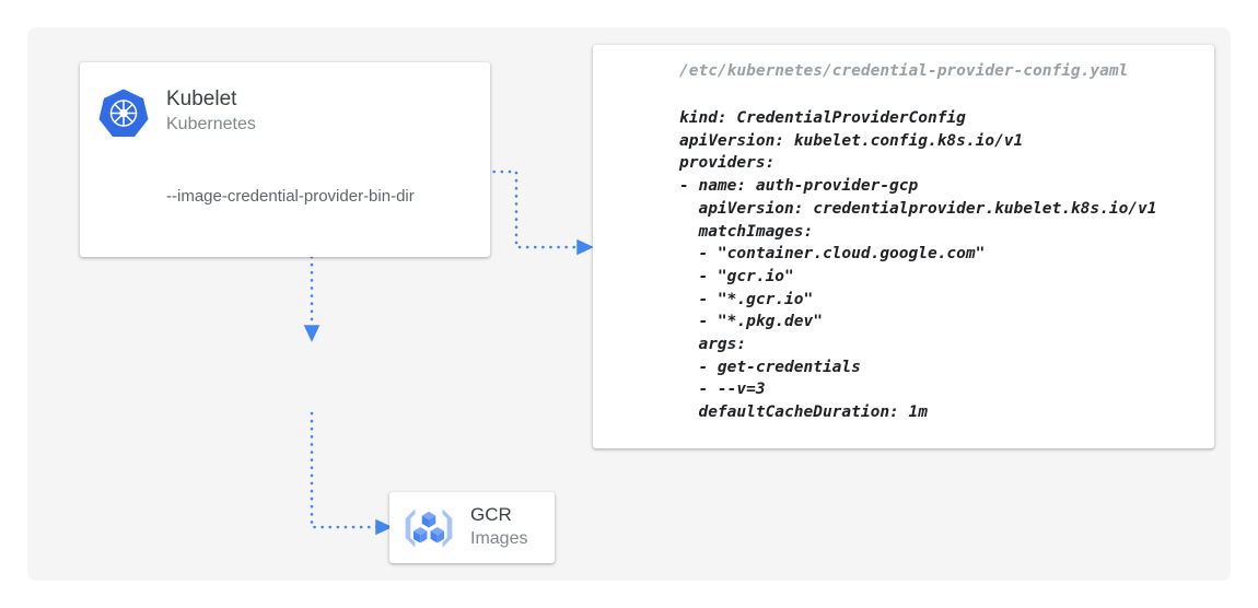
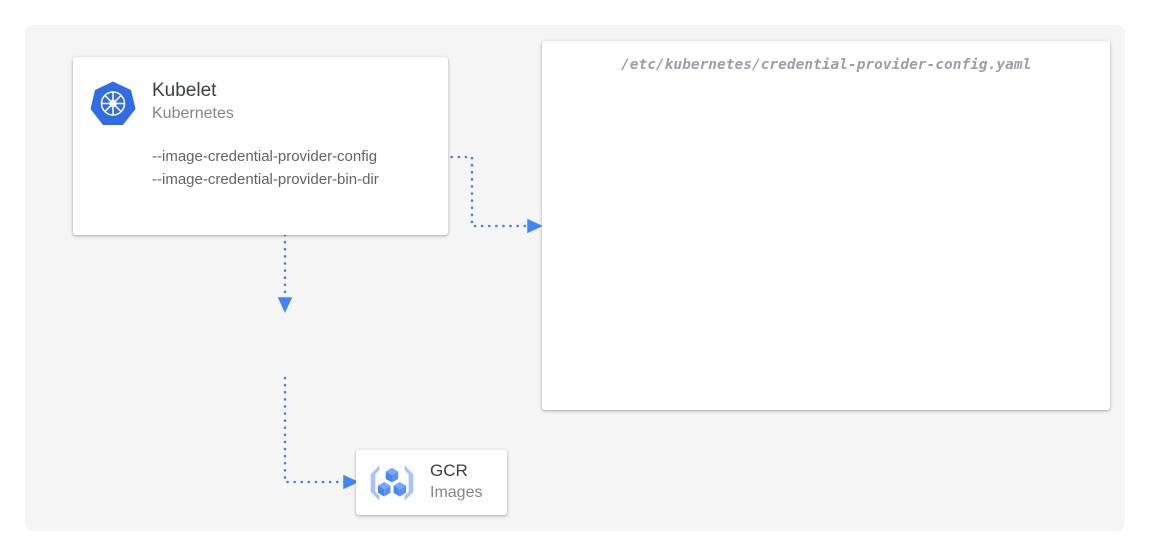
  Kubelet
  Kubernetes
+ --image-credential-provider-config
  --image-credential-provider-bin-dir
  GCR
  Images
  /etc/kubernetes/credential-provider-config.yaml
- kind: CredentialProviderConfig
- apiVersion: kubelet.config.k8s.io/v1
- providers:
- - name: auth-provider-gcp
- apiVersion: credentialprovider.kubelet.k8s.io/v1
- matchImages:
- - "container.cloud.google.com"
- - "gcr.io"
- - "*.gcr.io"
- - "*.pkg.dev"
- args:
- - get-credentials
- - --v=3
- defaultCacheDuration: 1m
